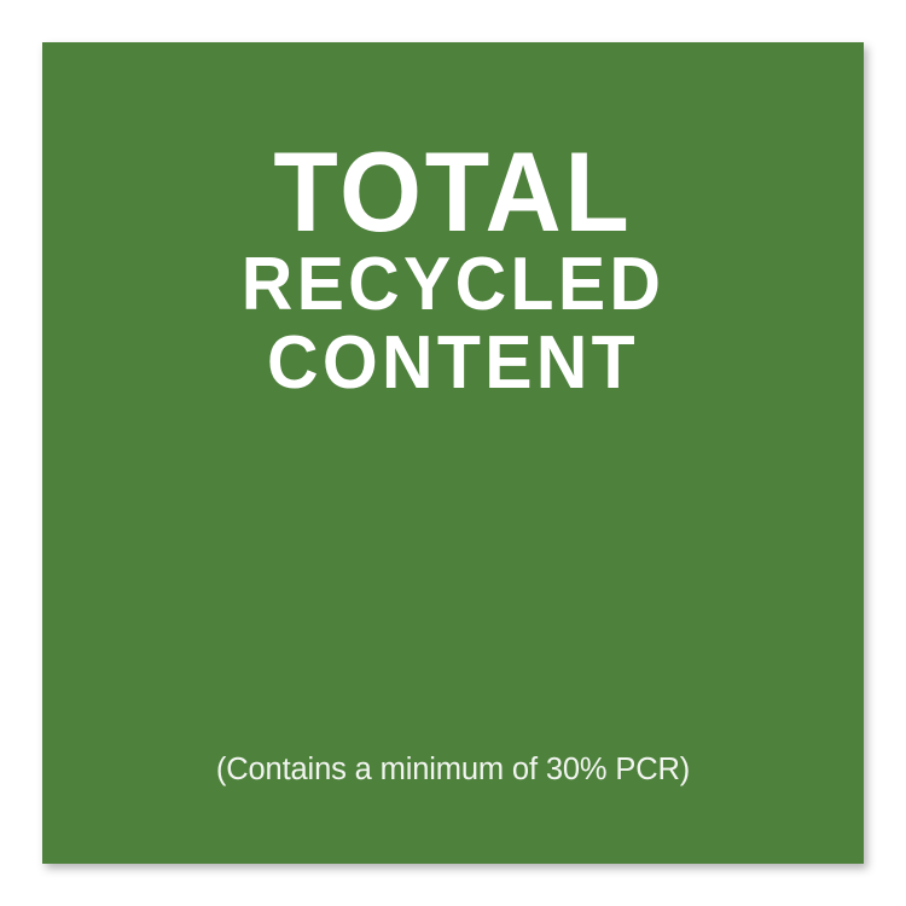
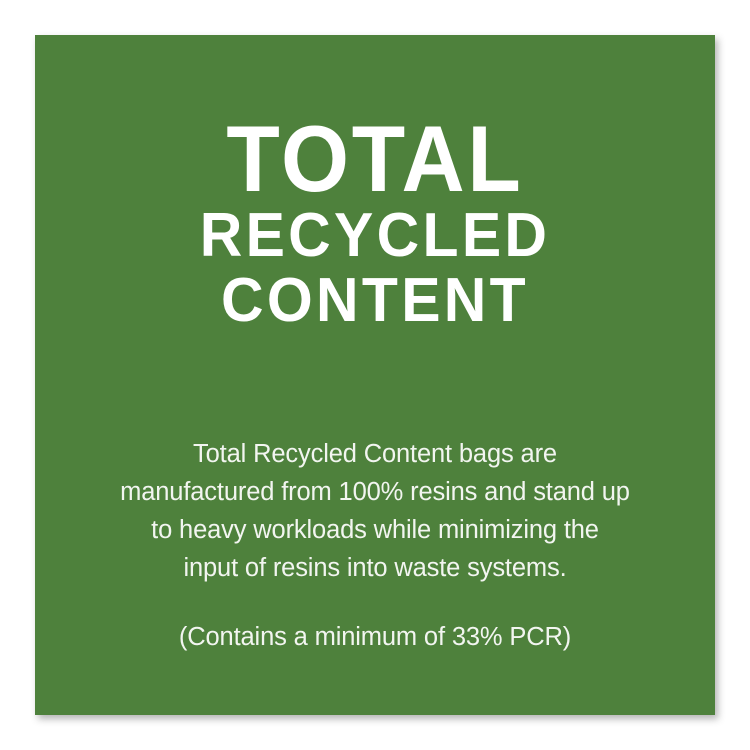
  TOTAL
  RECYCLED
  CONTENT
+ Total Recycled Content bags are
+ manufactured from 100% resins and stand up
+ to heavy workloads while minimizing the
+ input of resins into waste systems.
- (Contains a minimum of 30% PCR)
+ (Contains a minimum of 33% PCR)
